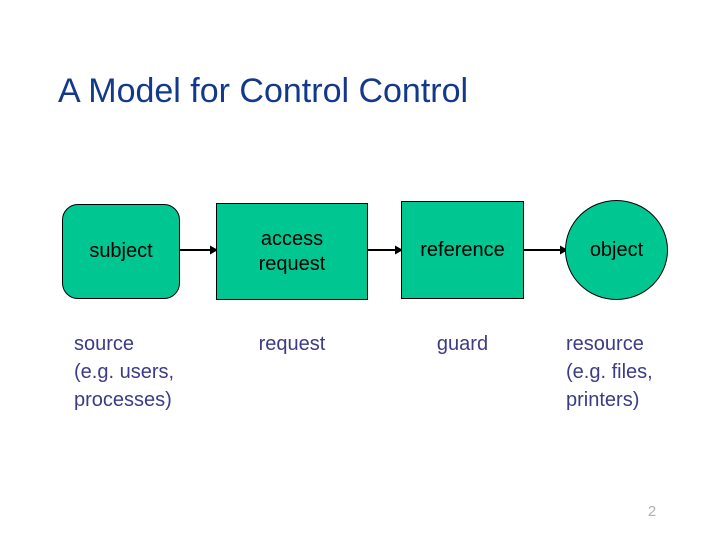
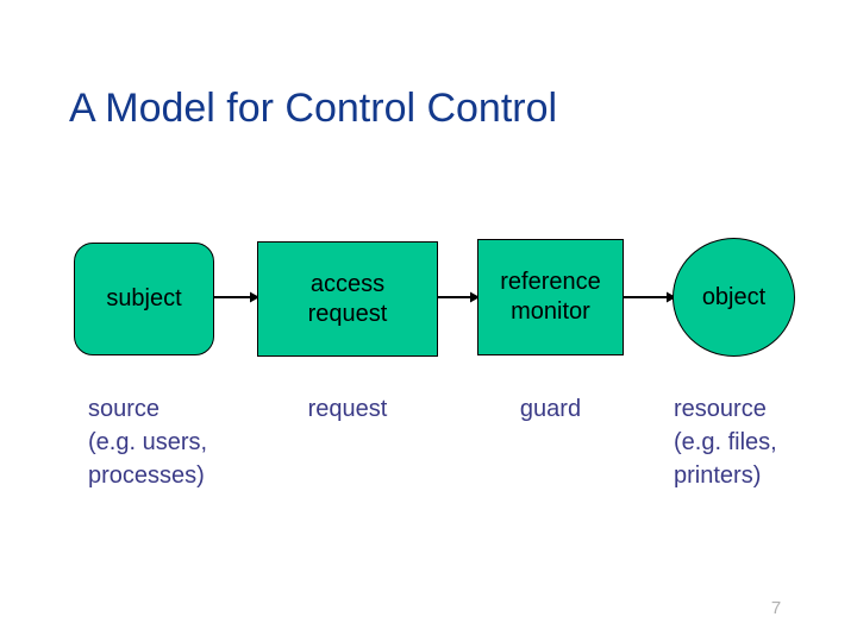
  A Model for Control Control
  subject
  access
  request
  reference
+ monitor
  object
  source
  (e.g. users,
  processes)
  request
  guard
  resource
  (e.g. files,
  printers)
- 2
+ 7
